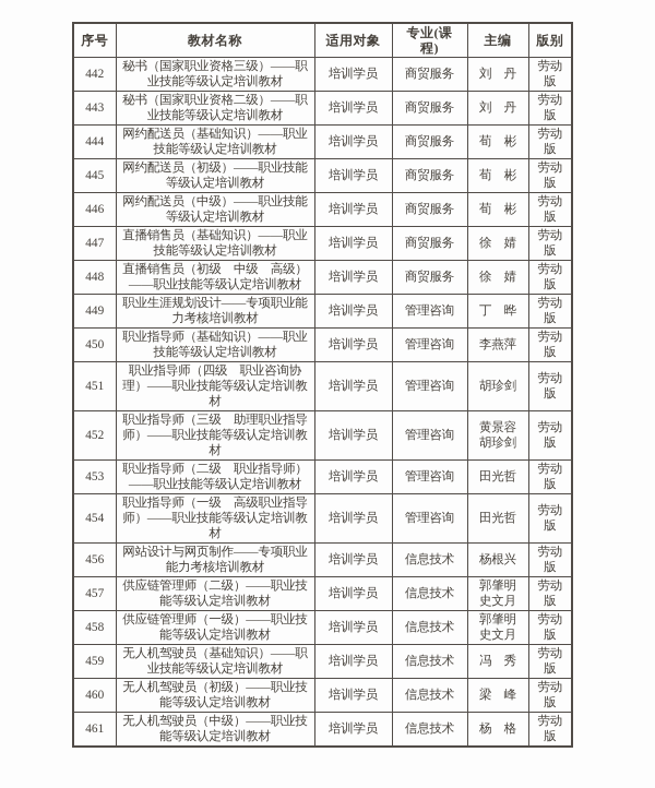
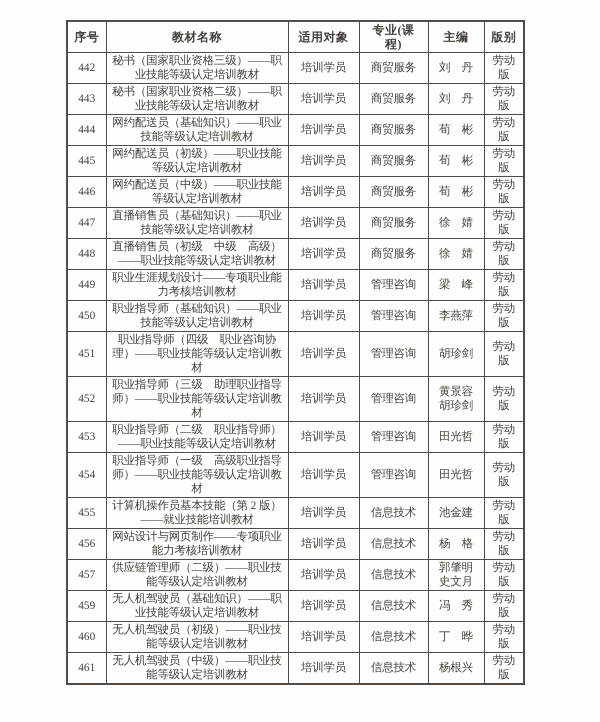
  序号	教材名称	适用对象	专业(课程)	主编	版别
  442	秘书（国家职业资格三级）——职业技能等级认定培训教材	培训学员	商贸服务	刘 丹	劳动版
  443	秘书（国家职业资格二级）——职业技能等级认定培训教材	培训学员	商贸服务	刘 丹	劳动版
  444	网约配送员（基础知识）——职业技能等级认定培训教材	培训学员	商贸服务	荀 彬	劳动版
  445	网约配送员（初级）——职业技能等级认定培训教材	培训学员	商贸服务	荀 彬	劳动版
  446	网约配送员（中级）——职业技能等级认定培训教材	培训学员	商贸服务	荀 彬	劳动版
  447	直播销售员（基础知识）——职业技能等级认定培训教材	培训学员	商贸服务	徐 婧	劳动版
  448	直播销售员（初级 中级 高级）——职业技能等级认定培训教材	培训学员	商贸服务	徐 婧	劳动版
- 449	职业生涯规划设计——专项职业能力考核培训教材	培训学员	管理咨询	丁 晔	劳动版
+ 449	职业生涯规划设计——专项职业能力考核培训教材	培训学员	管理咨询	梁 峰	劳动版
  450	职业指导师（基础知识）——职业技能等级认定培训教材	培训学员	管理咨询	李燕萍	劳动版
  451	职业指导师（四级 职业咨询协理）——职业技能等级认定培训教材	培训学员	管理咨询	胡珍剑	劳动版
  452	职业指导师（三级 助理职业指导师）——职业技能等级认定培训教材	培训学员	管理咨询	黄景容 胡珍剑	劳动版
  453	职业指导师（二级 职业指导师）——职业技能等级认定培训教材	培训学员	管理咨询	田光哲	劳动版
  454	职业指导师（一级 高级职业指导师）——职业技能等级认定培训教材	培训学员	管理咨询	田光哲	劳动版
+ 455	计算机操作员基本技能（第 2 版）——就业技能培训教材	培训学员	信息技术	池金建	劳动版
- 456	网站设计与网页制作——专项职业能力考核培训教材	培训学员	信息技术	杨根兴	劳动版
+ 456	网站设计与网页制作——专项职业能力考核培训教材	培训学员	信息技术	杨 格	劳动版
  457	供应链管理师（二级）——职业技能等级认定培训教材	培训学员	信息技术	郭肇明 史文月	劳动版
- 458	供应链管理师（一级）——职业技能等级认定培训教材	培训学员	信息技术	郭肇明 史文月	劳动版
  459	无人机驾驶员（基础知识）——职业技能等级认定培训教材	培训学员	信息技术	冯 秀	劳动版
- 460	无人机驾驶员（初级）——职业技能等级认定培训教材	培训学员	信息技术	梁 峰	劳动版
+ 460	无人机驾驶员（初级）——职业技能等级认定培训教材	培训学员	信息技术	丁 晔	劳动版
- 461	无人机驾驶员（中级）——职业技能等级认定培训教材	培训学员	信息技术	杨 格	劳动版
+ 461	无人机驾驶员（中级）——职业技能等级认定培训教材	培训学员	信息技术	杨根兴	劳动版
